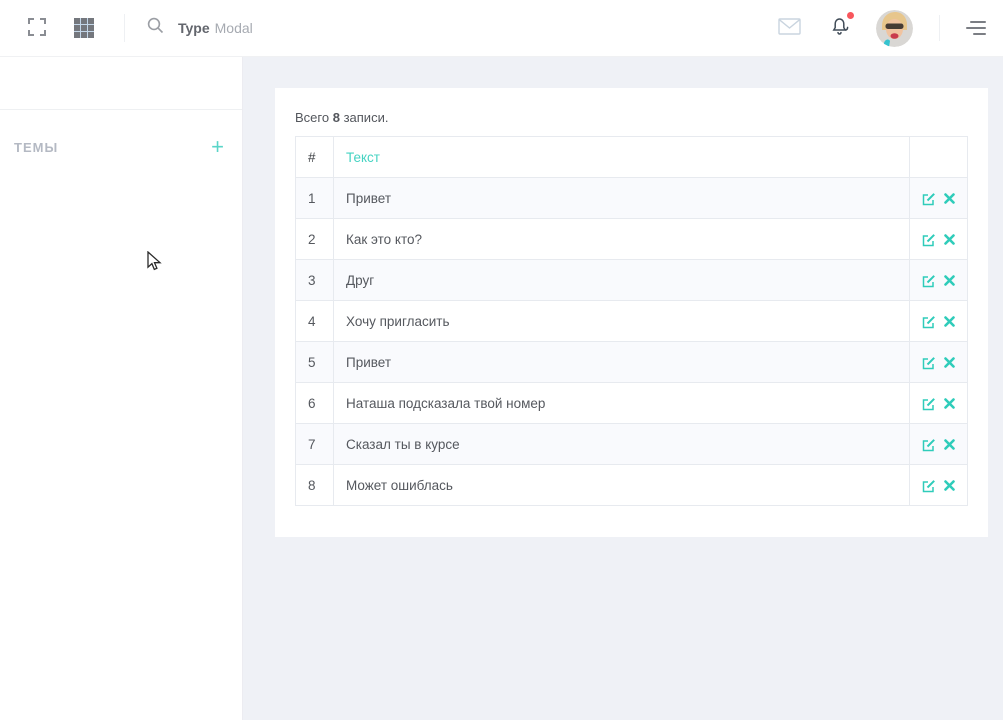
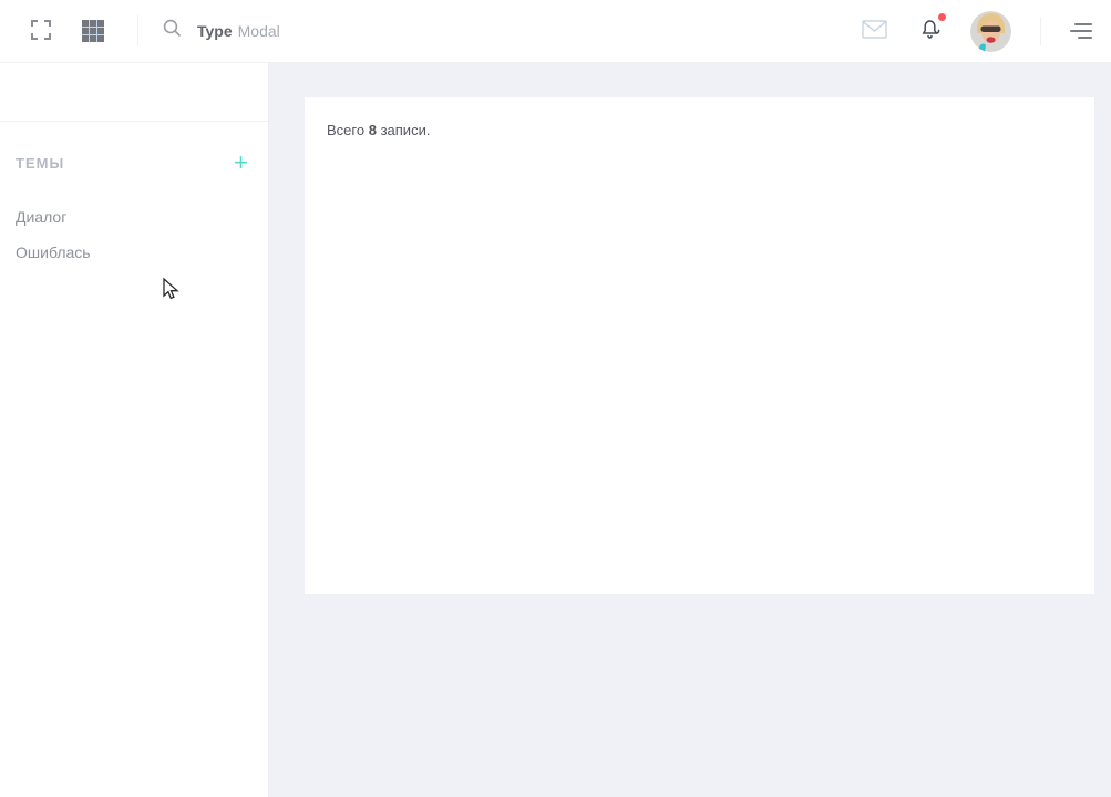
  Type
  Modal
  ТЕМЫ
  +
+ Диалог
+ Ошиблась
  Всего 8 записи.
- #	Текст
- 1	Привет
- 2	Как это кто?
- 3	Друг
- 4	Хочу пригласить
- 5	Привет
- 6	Наташа подсказала твой номер
- 7	Сказал ты в курсе
- 8	Может ошиблась
